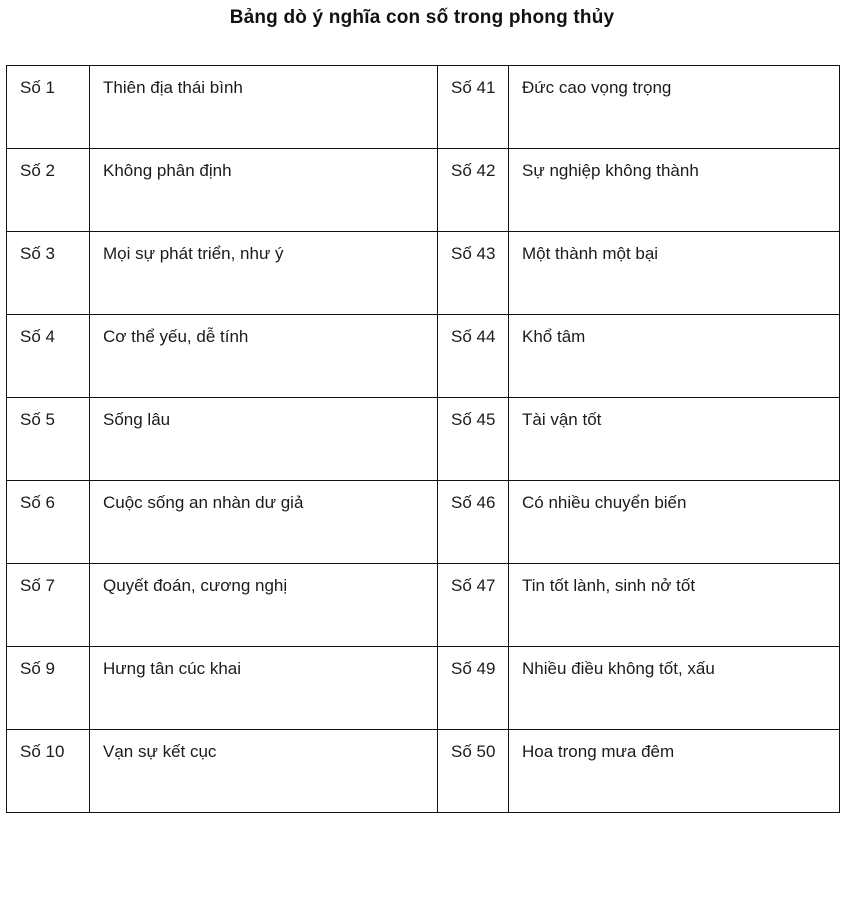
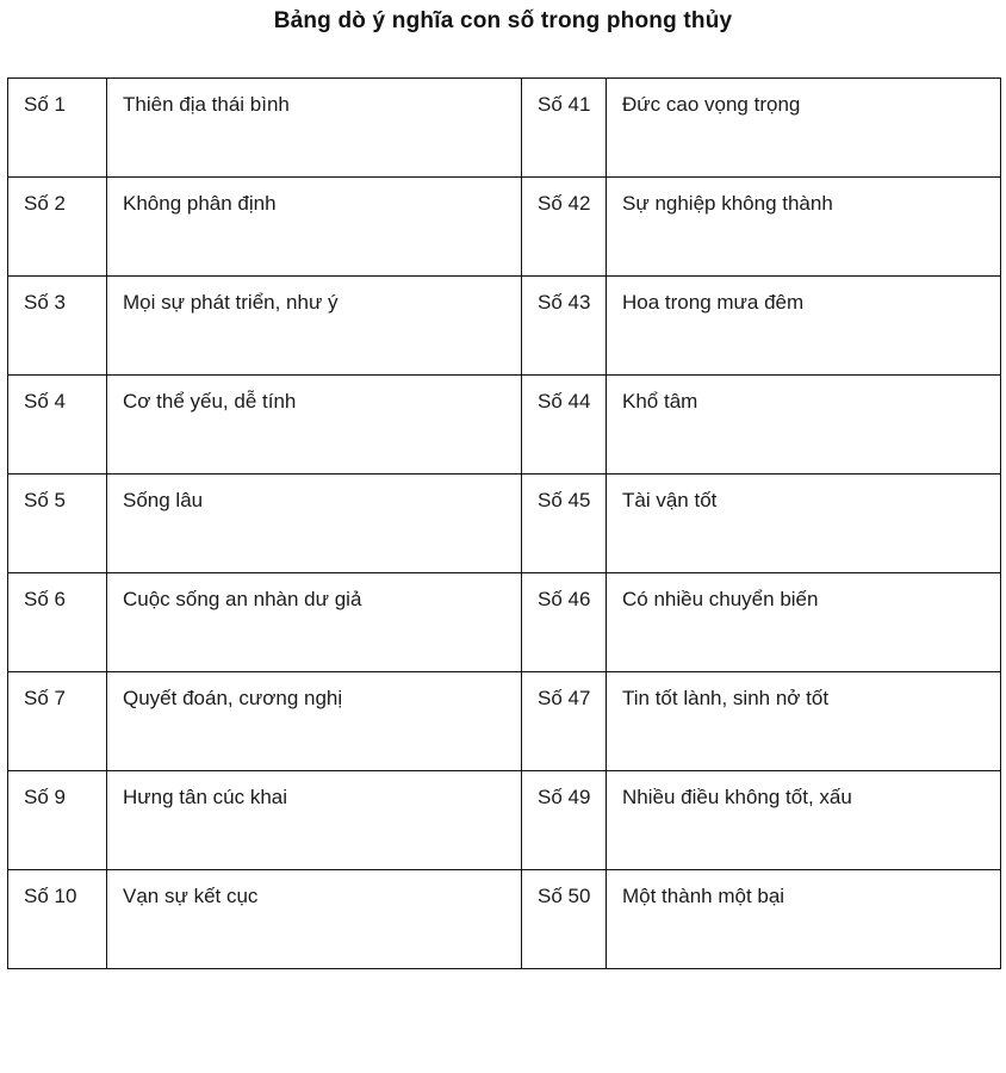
  Bảng dò ý nghĩa con số trong phong thủy
  Số 1	Thiên địa thái bình	Số 41	Đức cao vọng trọng
  Số 2	Không phân định	Số 42	Sự nghiệp không thành
- Số 3	Mọi sự phát triển, như ý	Số 43	Một thành một bại
+ Số 3	Mọi sự phát triển, như ý	Số 43	Hoa trong mưa đêm
  Số 4	Cơ thể yếu, dễ tính	Số 44	Khổ tâm
  Số 5	Sống lâu	Số 45	Tài vận tốt
  Số 6	Cuộc sống an nhàn dư giả	Số 46	Có nhiều chuyển biến
  Số 7	Quyết đoán, cương nghị	Số 47	Tin tốt lành, sinh nở tốt
  Số 9	Hưng tân cúc khai	Số 49	Nhiều điều không tốt, xấu
- Số 10	Vạn sự kết cục	Số 50	Hoa trong mưa đêm
+ Số 10	Vạn sự kết cục	Số 50	Một thành một bại
